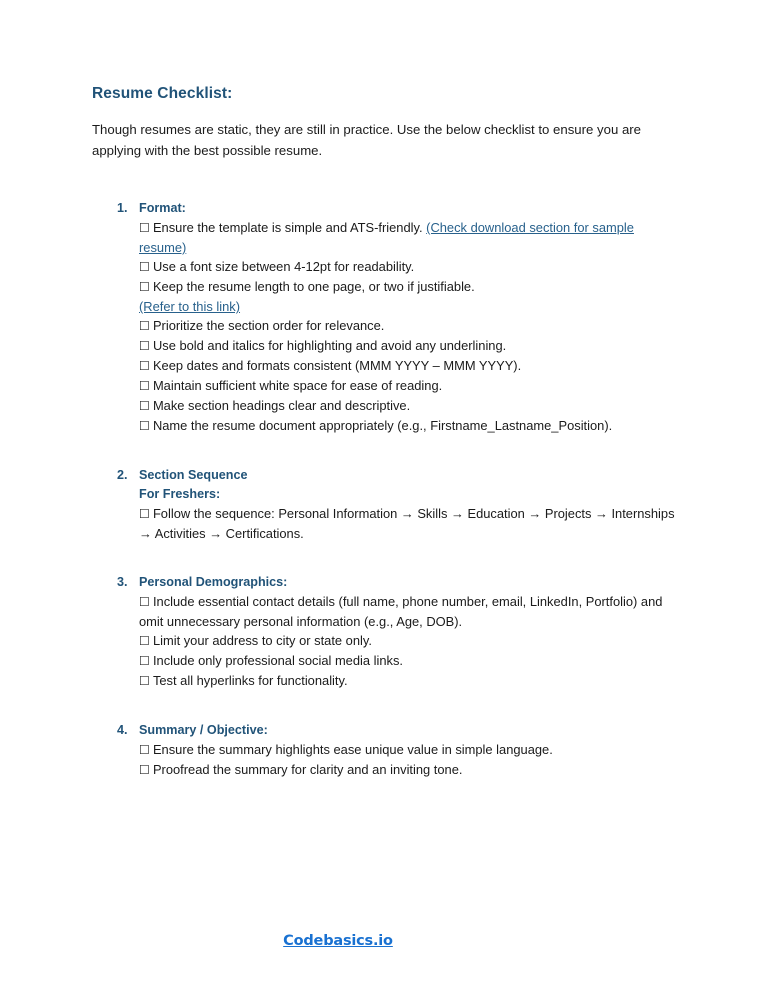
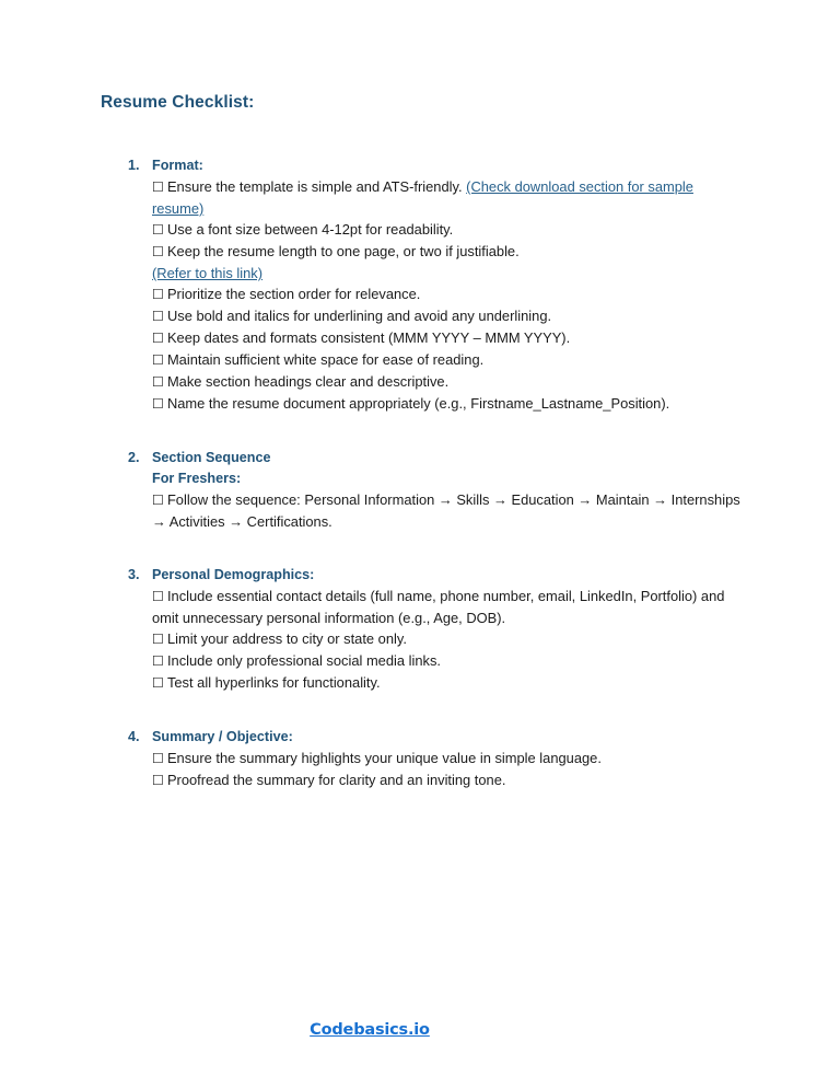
  Resume Checklist:
- Though resumes are static, they are still in practice. Use the below checklist to ensure you are applying with the best possible resume.
  1.
  Format:
  ☐ Ensure the template is simple and ATS-friendly. (Check download section for sample resume)
  ☐ Use a font size between 4-12pt for readability.
  ☐ Keep the resume length to one page, or two if justifiable.
  (Refer to this link)
  ☐ Prioritize the section order for relevance.
- ☐ Use bold and italics for highlighting and avoid any underlining.
+ ☐ Use bold and italics for underlining and avoid any underlining.
  ☐ Keep dates and formats consistent (MMM YYYY – MMM YYYY).
  ☐ Maintain sufficient white space for ease of reading.
  ☐ Make section headings clear and descriptive.
  ☐ Name the resume document appropriately (e.g., Firstname_Lastname_Position).
  2.
  Section Sequence
  For Freshers:
- ☐ Follow the sequence: Personal Information → Skills → Education → Projects → Internships → Activities → Certifications.
+ ☐ Follow the sequence: Personal Information → Skills → Education → Maintain → Internships → Activities → Certifications.
  3.
  Personal Demographics:
  ☐ Include essential contact details (full name, phone number, email, LinkedIn, Portfolio) and omit unnecessary personal information (e.g., Age, DOB).
  ☐ Limit your address to city or state only.
  ☐ Include only professional social media links.
  ☐ Test all hyperlinks for functionality.
  4.
  Summary / Objective:
- ☐ Ensure the summary highlights ease unique value in simple language.
+ ☐ Ensure the summary highlights your unique value in simple language.
  ☐ Proofread the summary for clarity and an inviting tone.
  Codebasics.io
